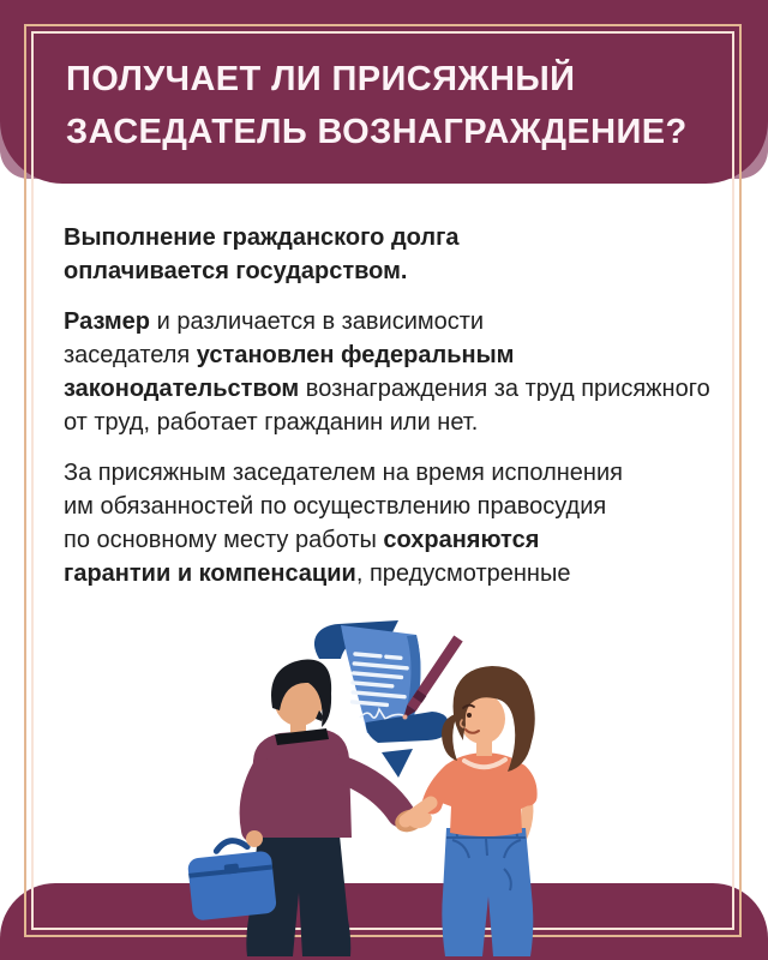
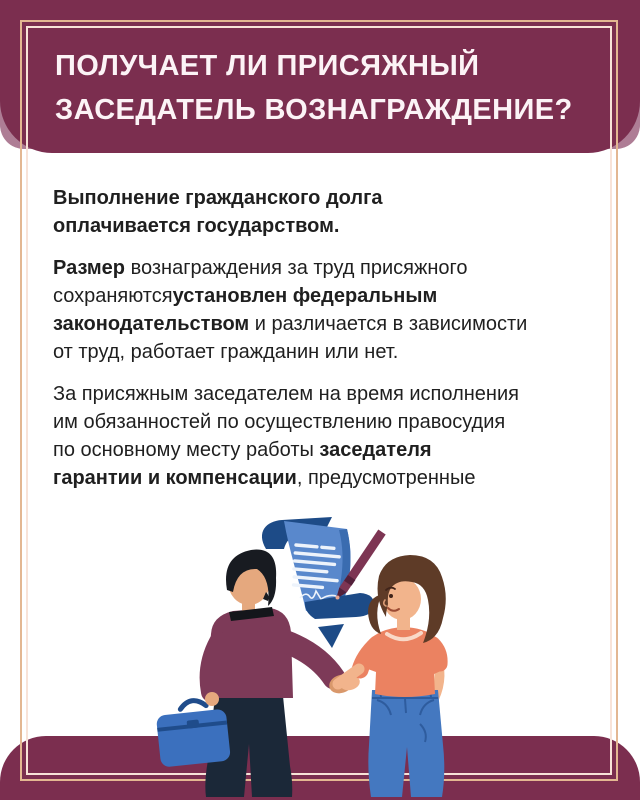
  ПОЛУЧАЕТ ЛИ ПРИСЯЖНЫЙ
  ЗАСЕДАТЕЛЬ ВОЗНАГРАЖДЕНИЕ?
  Выполнение гражданского долга
  оплачивается государством.
- Размер и различается в зависимости
+ Размер вознаграждения за труд присяжного
- заседателя установлен федеральным
+ сохраняютсяустановлен федеральным
- законодательством вознаграждения за труд присяжного
+ законодательством и различается в зависимости
  от труд, работает гражданин или нет.
  За присяжным заседателем на время исполнения
  им обязанностей по осуществлению правосудия
- по основному месту работы сохраняются
+ по основному месту работы заседателя
  гарантии и компенсации, предусмотренные
